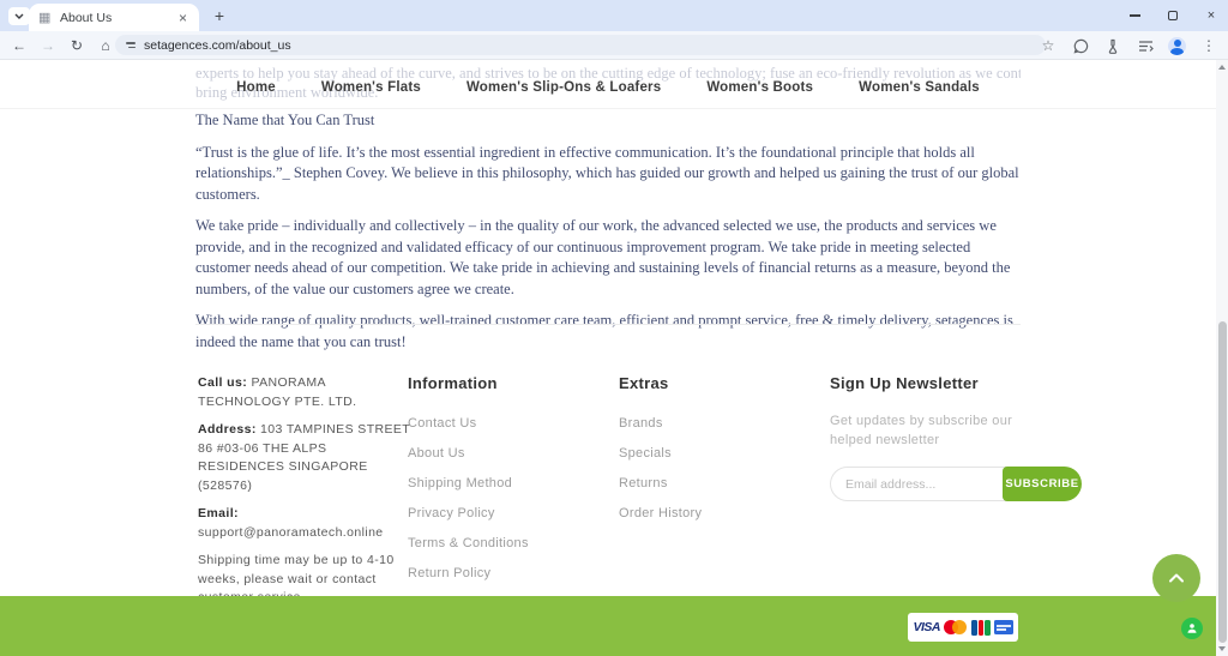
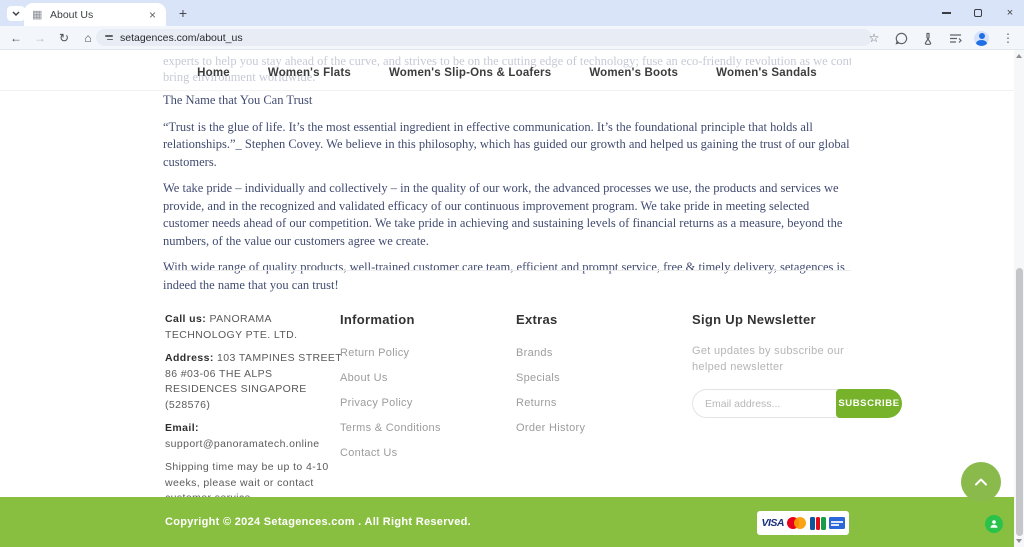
  ▦
  About Us
  ×
  +
  ×
  ←
  →
  ↻
  ⌂
  setagences.com/about_us
  ☆
  ⋮
  experts to help you stay ahead of the curve, and strives to be on the cutting edge of technology; fuse an eco-friendly revolution as we cont
  bring environment worldwide.
  Home
  Women's Flats
  Women's Slip-Ons & Loafers
  Women's Boots
  Women's Sandals
  The Name that You Can Trust
  “Trust is the glue of life. It’s the most essential ingredient in effective communication. It’s the foundational principle that holds all relationships.”_ Stephen Covey. We believe in this philosophy, which has guided our growth and helped us gaining the trust of our global customers.
- We take pride – individually and collectively – in the quality of our work, the advanced selected we use, the products and services we provide, and in the recognized and validated efficacy of our continuous improvement program. We take pride in meeting selected customer needs ahead of our competition. We take pride in achieving and sustaining levels of financial returns as a measure, beyond the numbers, of the value our customers agree we create.
+ We take pride – individually and collectively – in the quality of our work, the advanced processes we use, the products and services we provide, and in the recognized and validated efficacy of our continuous improvement program. We take pride in meeting selected customer needs ahead of our competition. We take pride in achieving and sustaining levels of financial returns as a measure, beyond the numbers, of the value our customers agree we create.
  With wide range of quality products, well-trained customer care team, efficient and prompt service, free & timely delivery, setagences is indeed the name that you can trust!
  Call us: PANORAMA TECHNOLOGY PTE. LTD.
  Address: 103 TAMPINES STREET 86 #03-06 THE ALPS RESIDENCES SINGAPORE (528576)
  Email: support@panoramatech.online
  Shipping time may be up to 4-10 weeks, please wait or contact
  Information
- Contact Us
+ Return Policy
  About Us
- Shipping Method
  Privacy Policy
  Terms & Conditions
- Return Policy
+ Contact Us
  Extras
  Brands
  Specials
  Returns
  Order History
  Sign Up Newsletter
  Get updates by subscribe our helped newsletter
  Email address...
  SUBSCRIBE
+ Copyright © 2024 Setagences.com . All Right Reserved.
  VISA
